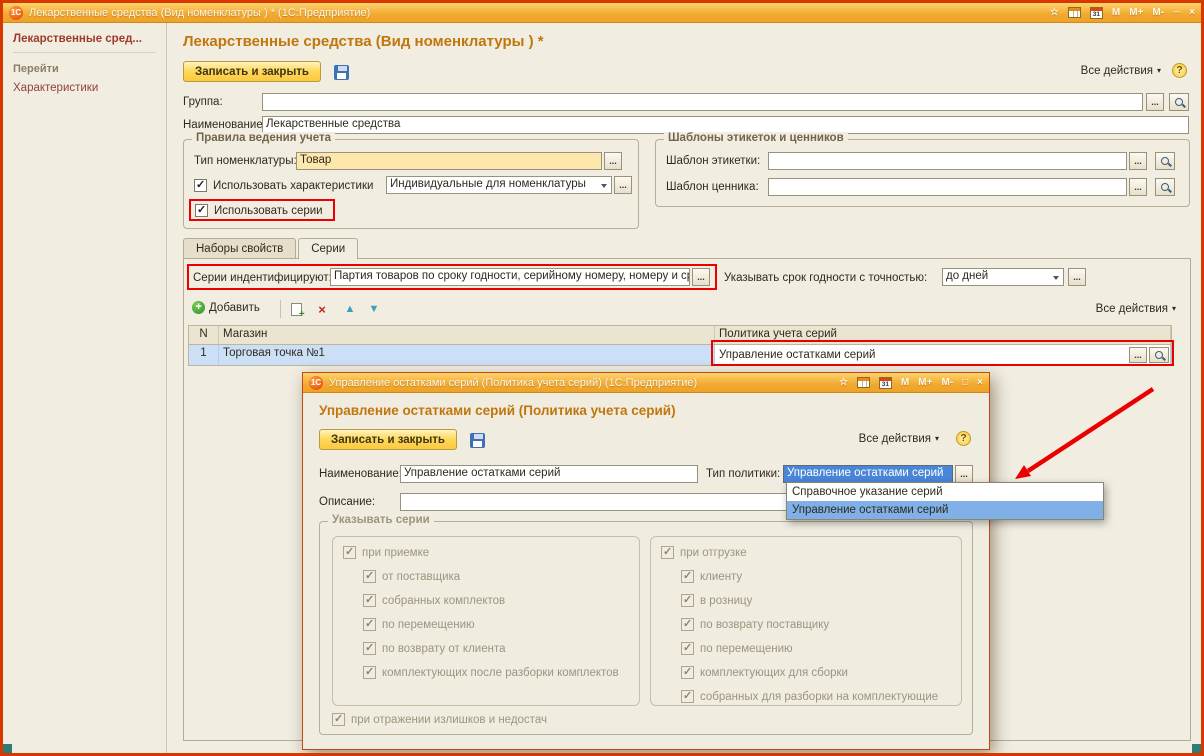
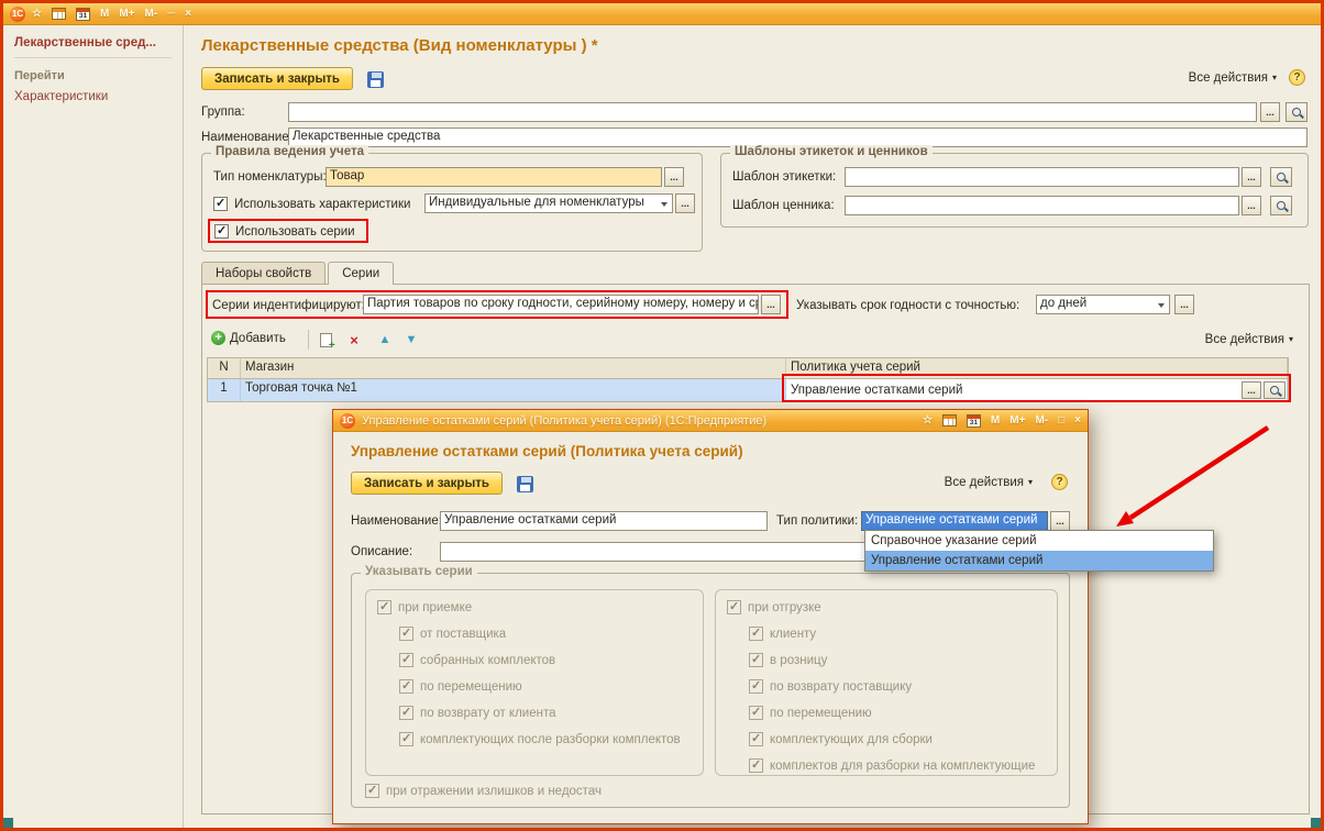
  1С
- Лекарственные средства (Вид номенклатуры ) * (1С:Предприятие)
  ☆
  М
  М+
  М-
  ─
  ×
  Лекарственные сред...
  Перейти
  Характеристики
  Лекарственные средства (Вид номенклатуры ) *
  Записать и закрыть
  Все действия
  ▾
  ?
  Группа:
  ...
  Наименование
  Лекарственные средства
  Правила ведения учета
  Тип номенклатуры
  Товар
  ...
  Использовать характеристики
  Индивидуальные для номенклатуры
  ...
  Использовать серии
  Шаблоны этикеток и ценников
  Шаблон этикетки:
  ...
  Шаблон ценника:
  ...
  Наборы свойств
  Серии
  Серии индентифицируют
  Партия товаров по сроку годности, серийному номеру, номеру и с
  ...
  Указывать срок годности с точностью:
  до дней
  ...
  +
  Добавить
  ×
  ▲
  ▼
  Все действия
  ▾
  N
  Магазин
  Политика учета серий
  1
  Торговая точка №1
  Управление остатками серий
  ...
  1С
  Управление остатками серий (Политика учета серий) (1С:Предприятие)
  ☆
  М
  М+
  М-
  □
  ×
  Управление остатками серий (Политика учета серий)
  Записать и закрыть
  Все действия
  ▾
  ?
  Наименование
  Управление остатками серий
  Тип политики:
  Управление остатками серий
  ...
  Описание:
  Указывать серии
  при приемке
  от поставщика
  собранных комплектов
  по перемещению
  по возврату от клиента
  комплектующих после разборки комплектов
  при отгрузке
  клиенту
  в розницу
  по возврату поставщику
  по перемещению
  комплектующих для сборки
- собранных для разборки на комплектующие
+ комплектов для разборки на комплектующие
  при отражении излишков и недостач
  Справочное указание серий
  Управление остатками серий
